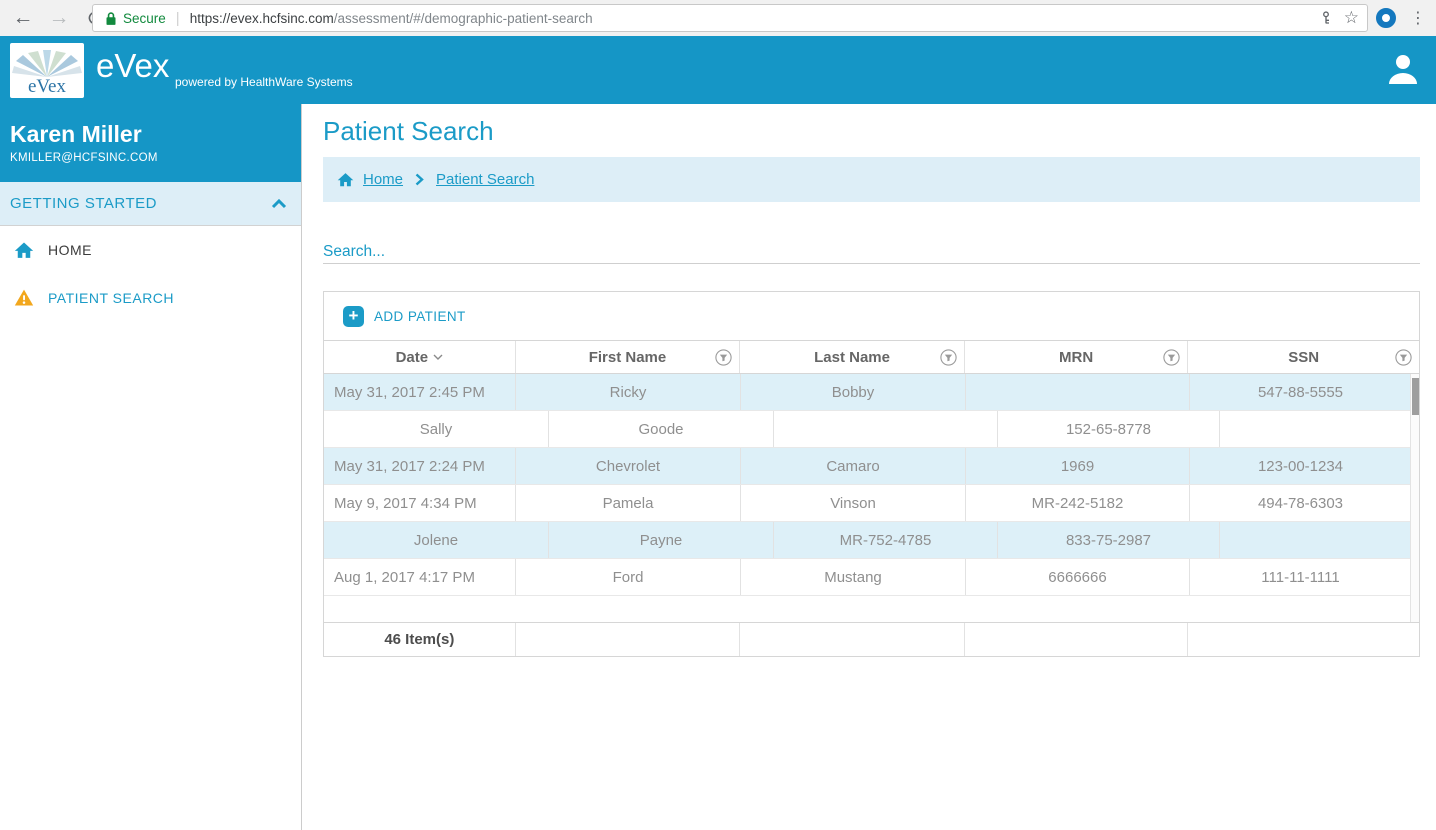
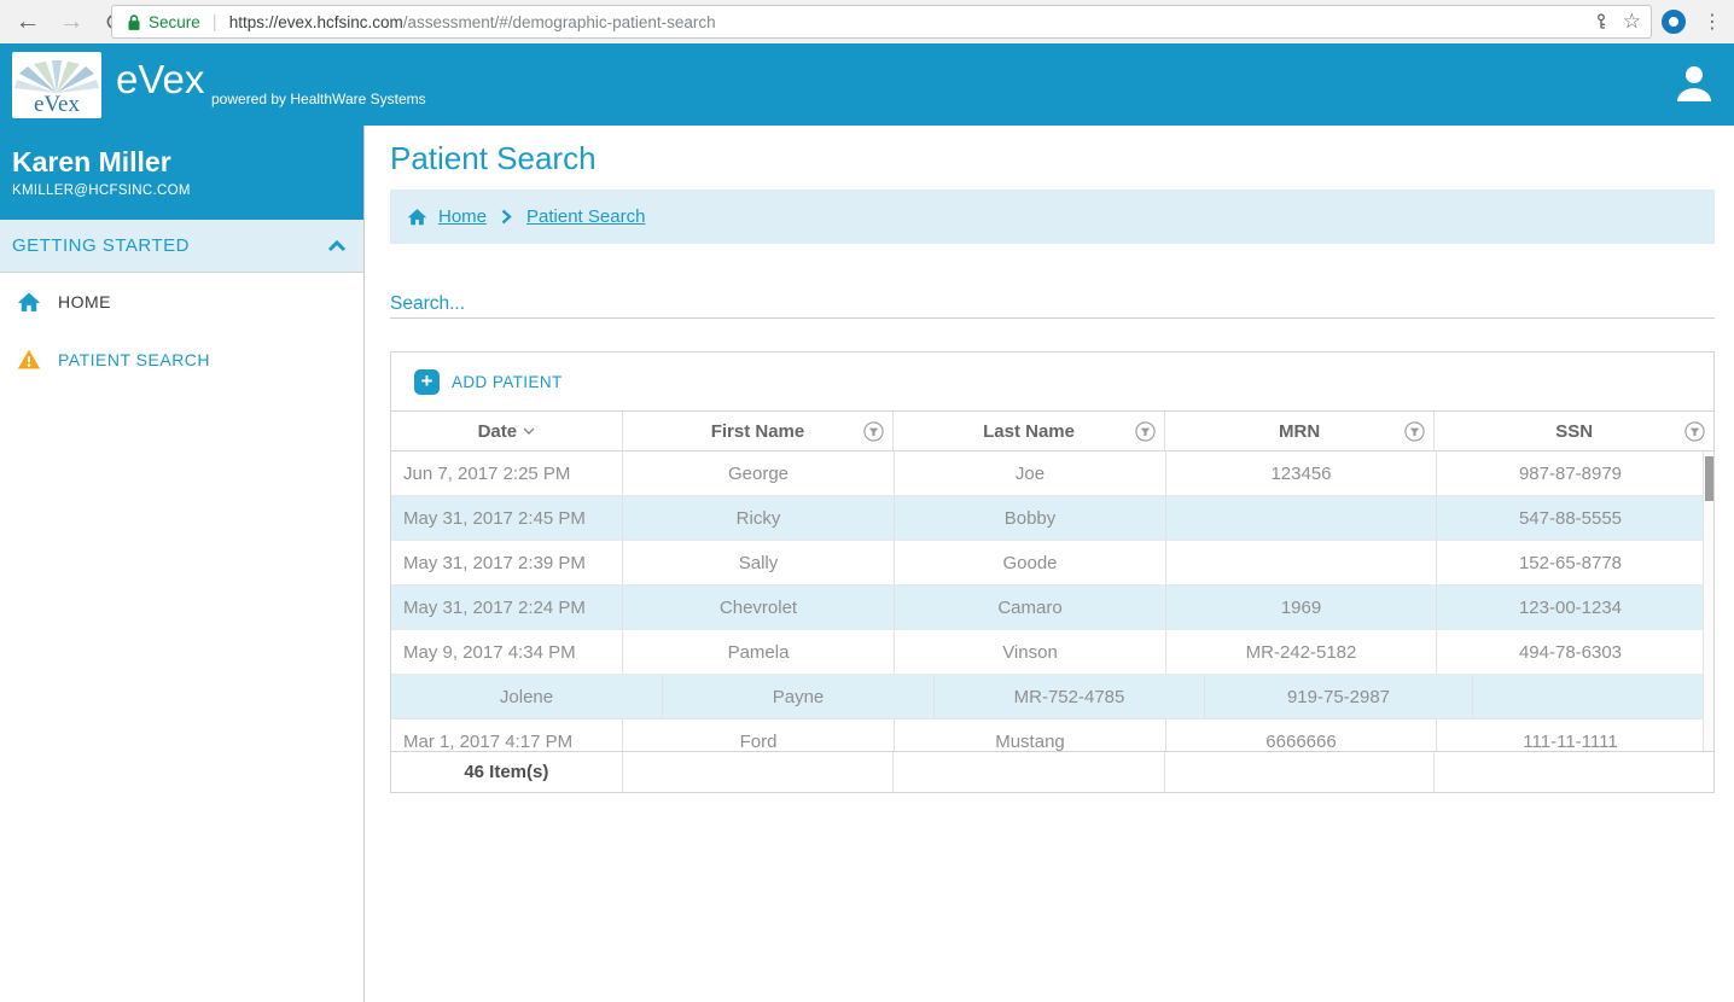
  ←
  →
  Secure
  |
  https://evex.hcfsinc.com/assessment/#/demographic-patient-search
  ☆
  ⋮
  eVex
  eVex
  powered by HealthWare Systems
  Karen Miller
  KMILLER@HCFSINC.COM
  GETTING STARTED
  HOME
  PATIENT SEARCH
  Patient Search
  Home
  Patient Search
  Search...
  +
  ADD PATIENT
  Date
  First Name
  Last Name
  MRN
  SSN
+ Jun 7, 2017 2:25 PM
+ George
+ Joe
+ 123456
+ 987-87-8979
  May 31, 2017 2:45 PM
  Ricky
  Bobby
  547-88-5555
+ May 31, 2017 2:39 PM
  Sally
  Goode
  152-65-8778
  May 31, 2017 2:24 PM
  Chevrolet
  Camaro
  1969
  123-00-1234
  May 9, 2017 4:34 PM
  Pamela
  Vinson
  MR-242-5182
  494-78-6303
  Jolene
  Payne
  MR-752-4785
- 833-75-2987
+ 919-75-2987
- Aug 1, 2017 4:17 PM
+ Mar 1, 2017 4:17 PM
  Ford
  Mustang
  6666666
  111-11-1111
  46 Item(s)
